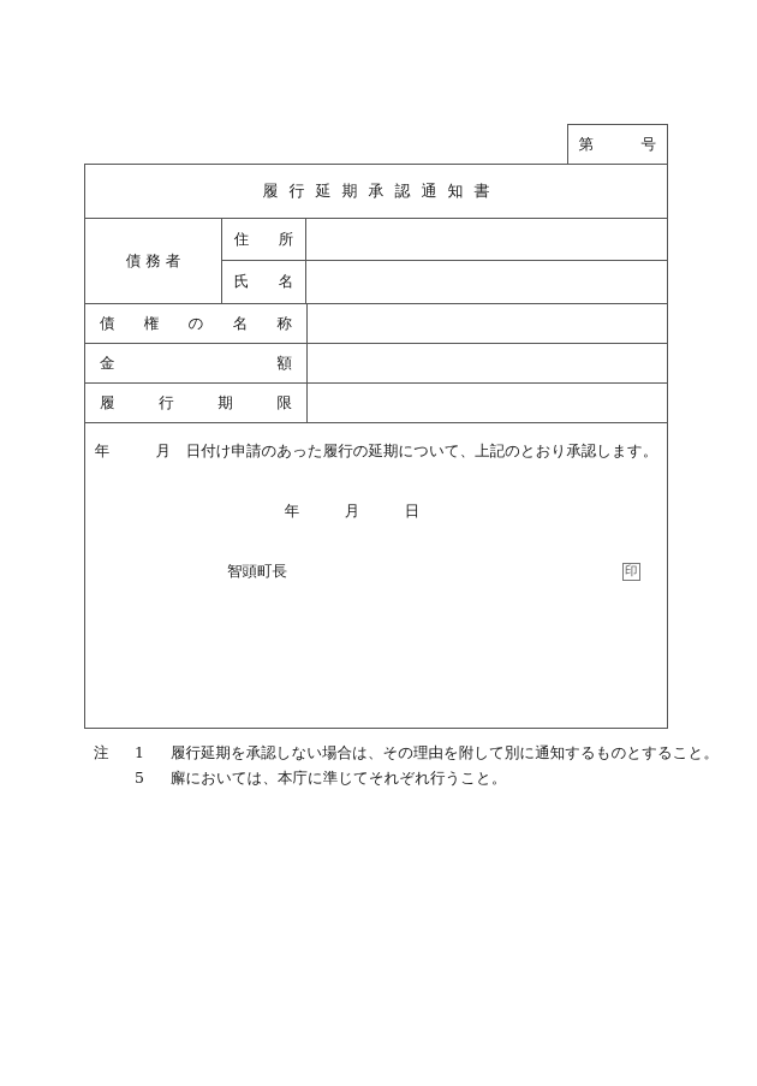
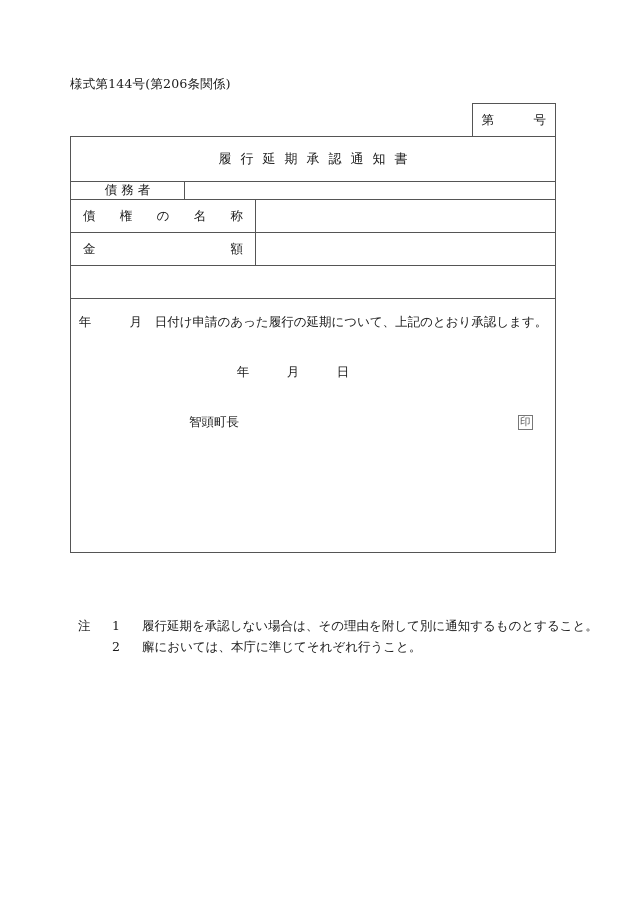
+ 様式第144号(第206条関係)
  第 号
  履行延期承認通知書
  債務者
- 住 所
- 氏 名
  債権の名称
  金額
- 履行期限
  年 月 日付け申請のあった履行の延期について、上記のとおり承認します。
  年 月 日
  智頭町長
  印
  注
  1
  履行延期を承認しない場合は、その理由を附して別に通知するものとすること。
- 5
+ 2
  廨においては、本庁に準じてそれぞれ行うこと。
